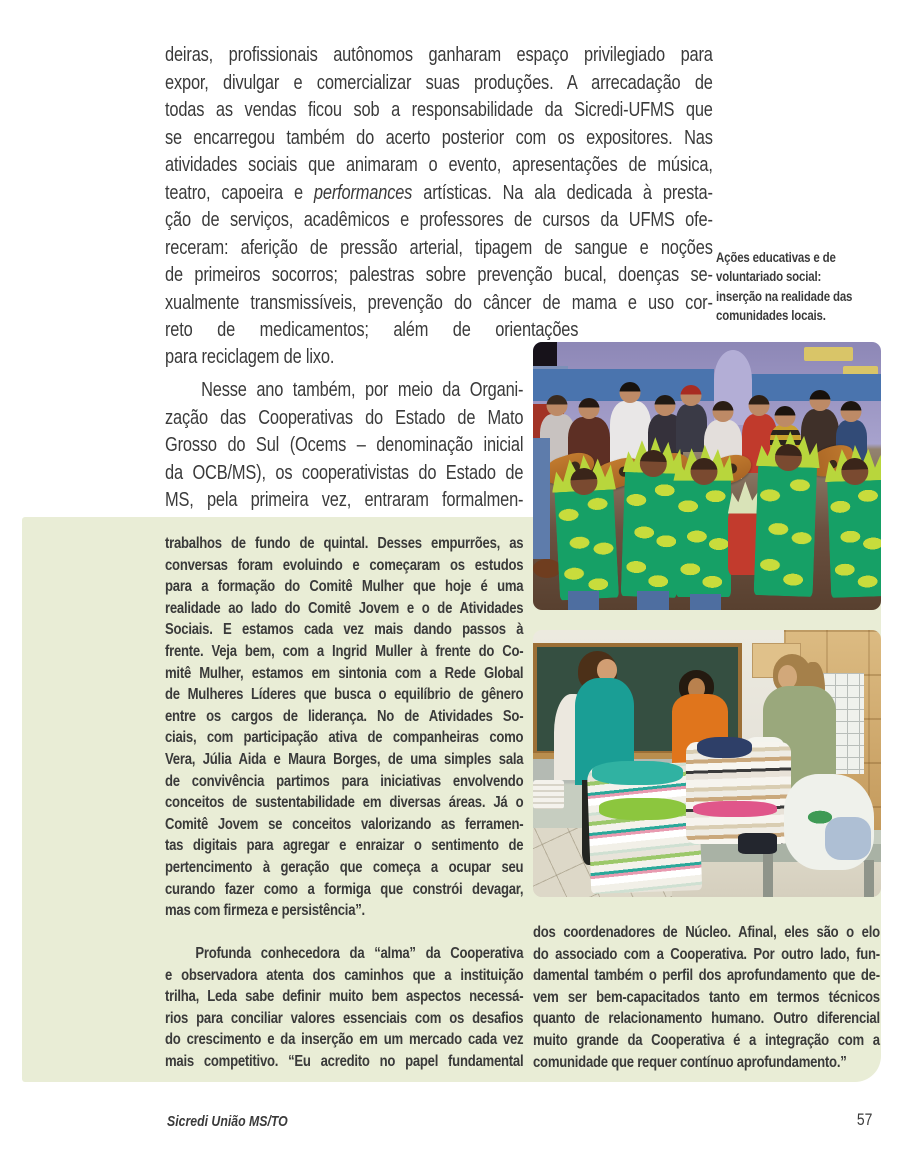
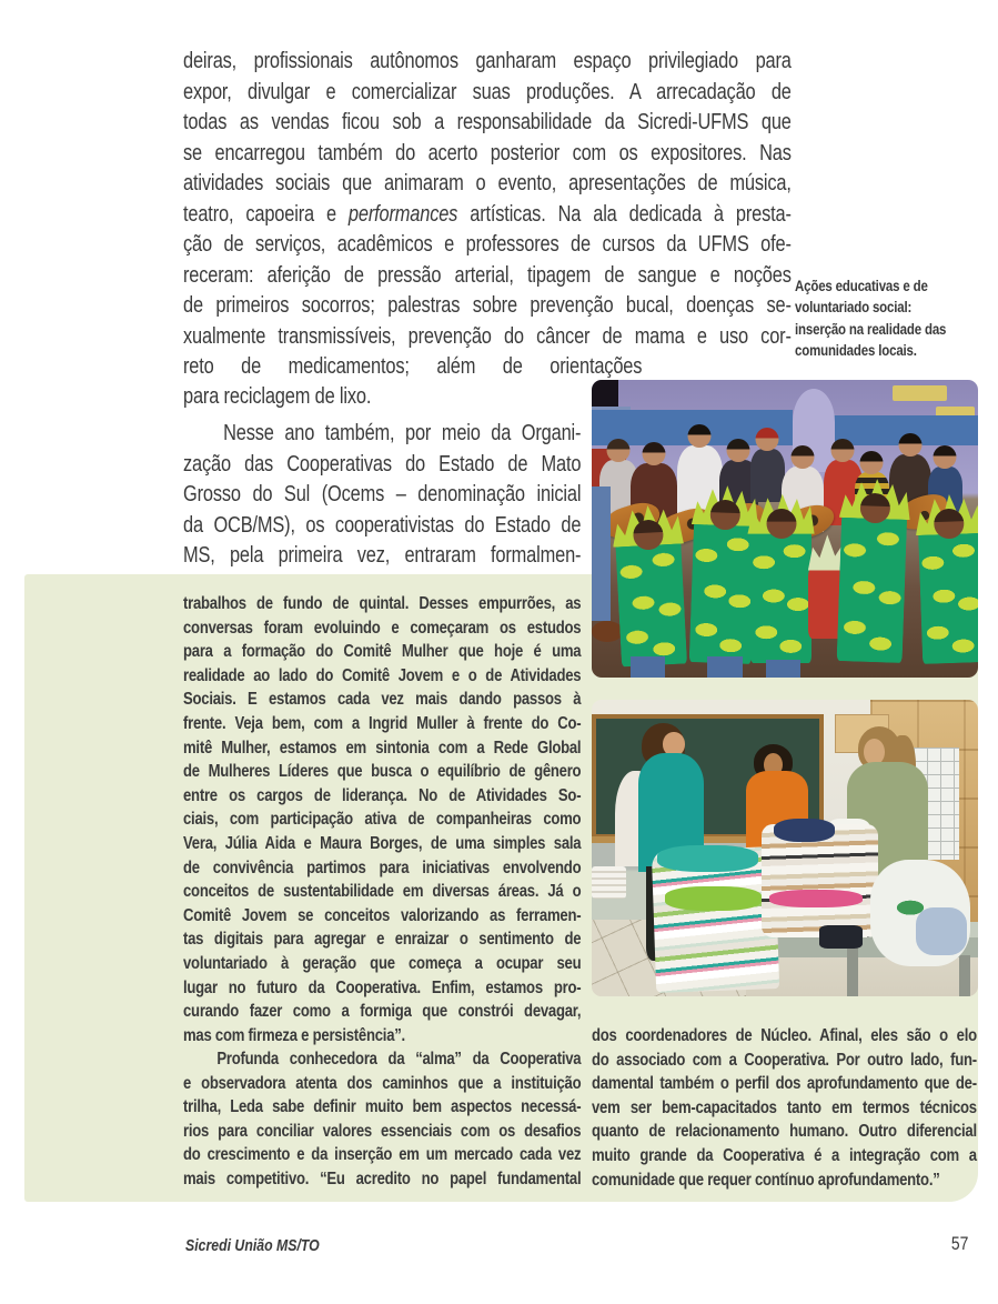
  deiras, profissionais autônomos ganharam espaço privilegiado para
  expor, divulgar e comercializar suas produções. A arrecadação de
  todas as vendas ficou sob a responsabilidade da Sicredi-UFMS que
  se encarregou também do acerto posterior com os expositores. Nas
  atividades sociais que animaram o evento, apresentações de música,
  teatro, capoeira e performances artísticas. Na ala dedicada à presta-
  ção de serviços, acadêmicos e professores de cursos da UFMS ofe-
  receram: aferição de pressão arterial, tipagem de sangue e noções
  de primeiros socorros; palestras sobre prevenção bucal, doenças se-
  xualmente transmissíveis, prevenção do câncer de mama e uso cor-
  reto de medicamentos; além de orientações
  para reciclagem de lixo.
  Nesse ano também, por meio da Organi-
  zação das Cooperativas do Estado de Mato
  Grosso do Sul (Ocems – denominação inicial
  da OCB/MS), os cooperativistas do Estado de
  MS, pela primeira vez, entraram formalmen-
  Ações educativas e de
  voluntariado social:
  inserção na realidade das
  comunidades locais.
  trabalhos de fundo de quintal. Desses empurrões, as
  conversas foram evoluindo e começaram os estudos
  para a formação do Comitê Mulher que hoje é uma
  realidade ao lado do Comitê Jovem e o de Atividades
  Sociais. E estamos cada vez mais dando passos à
  frente. Veja bem, com a Ingrid Muller à frente do Co-
  mitê Mulher, estamos em sintonia com a Rede Global
  de Mulheres Líderes que busca o equilíbrio de gênero
  entre os cargos de liderança. No de Atividades So-
  ciais, com participação ativa de companheiras como
  Vera, Júlia Aida e Maura Borges, de uma simples sala
  de convivência partimos para iniciativas envolvendo
  conceitos de sustentabilidade em diversas áreas. Já o
  Comitê Jovem se conceitos valorizando as ferramen-
  tas digitais para agregar e enraizar o sentimento de
- pertencimento à geração que começa a ocupar seu
+ voluntariado à geração que começa a ocupar seu
+ lugar no futuro da Cooperativa. Enfim, estamos pro-
  curando fazer como a formiga que constrói devagar,
  mas com firmeza e persistência”.
  Profunda conhecedora da “alma” da Cooperativa
  e observadora atenta dos caminhos que a instituição
  trilha, Leda sabe definir muito bem aspectos necessá-
  rios para conciliar valores essenciais com os desafios
  do crescimento e da inserção em um mercado cada vez
  mais competitivo. “Eu acredito no papel fundamental
  dos coordenadores de Núcleo. Afinal, eles são o elo
  do associado com a Cooperativa. Por outro lado, fun-
  damental também o perfil dos aprofundamento que de-
  vem ser bem-capacitados tanto em termos técnicos
  quanto de relacionamento humano. Outro diferencial
  muito grande da Cooperativa é a integração com a
  comunidade que requer contínuo aprofundamento.”
  Sicredi União MS/TO
  57
